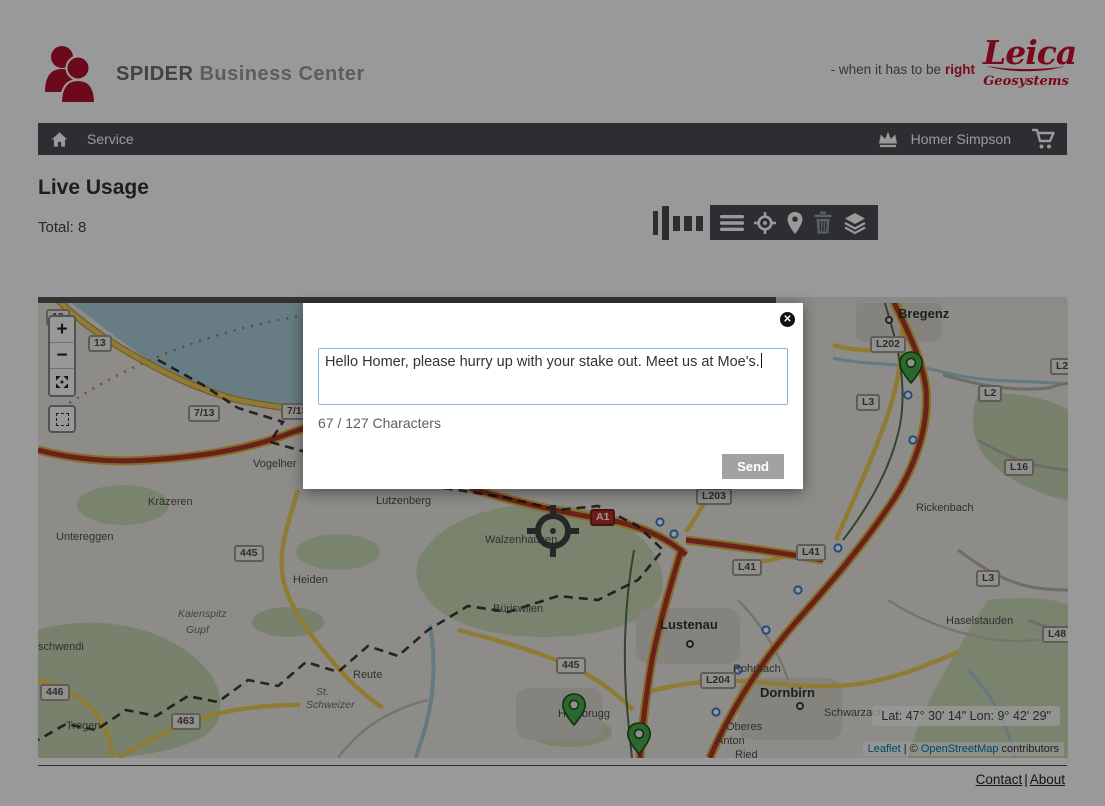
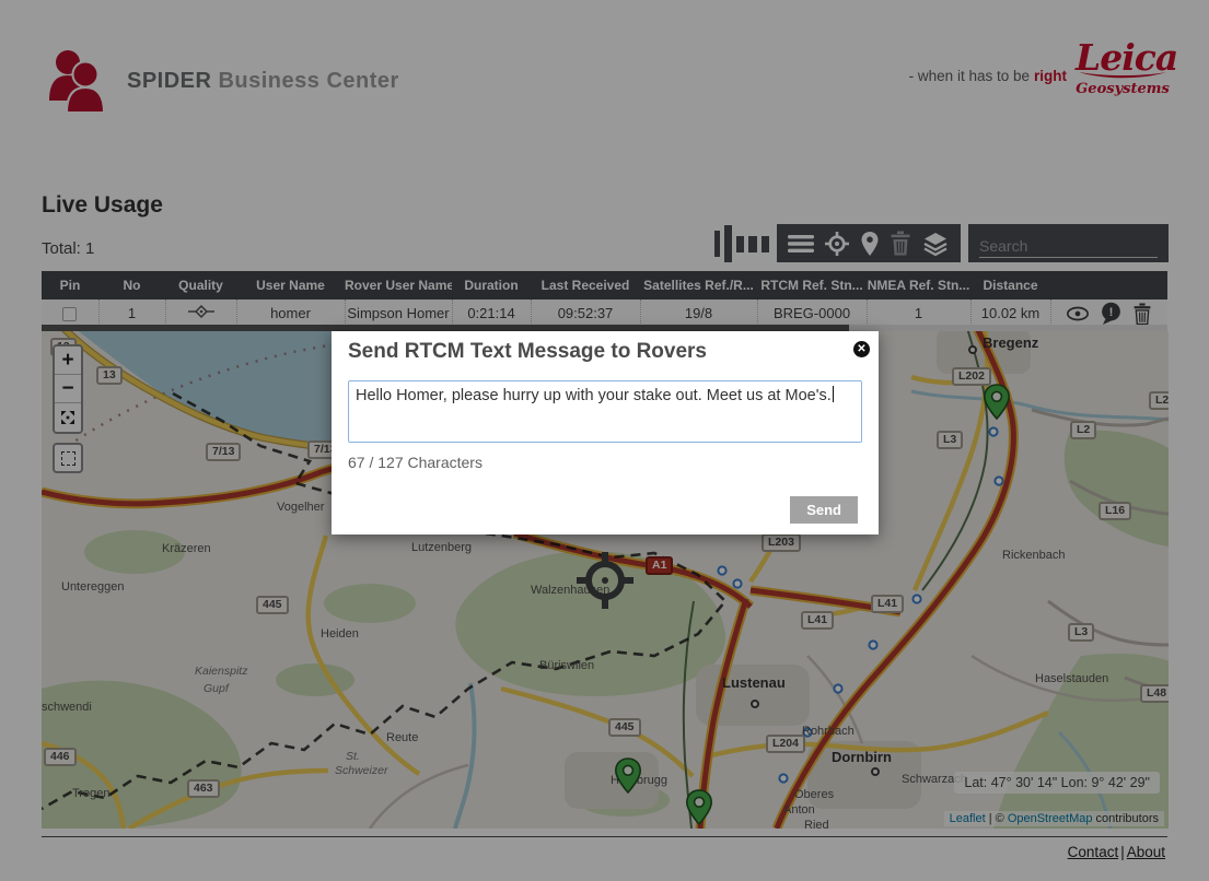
  SPIDER Business Center
  - when it has to be right
  Leica
  Geosystems
- Service
- Homer Simpson
  Live Usage
- Total: 8
+ Total: 1
+ Search
+ Pin	No	Quality	User Name	Rover User Name	Duration	Last Received	Satellites Ref./R...	RTCM Ref. Stn...	NMEA Ref. Stn...	Distance
+ 	1		homer	Simpson Homer	0:21:14	09:52:37	19/8	BREG-0000	1	10.02 km	!
  Bregenz
  Kräzeren
  Untereggen
  Vogelher
  Lutzenberg
  Walzenhauen
  Büriswilen
  Lustenau
  Heiden
  Kaienspitz
  Gupf
  St.
  Schweizer
  Reute
  Oberes
  Anton
  Ried
  Rohrbach
  Dornbirn
  Rickenbach
  Haselstauden
  schwendi
  Trogen
  Schwarzach
  13
  7/13
  7/1
  445
  445
  446
  463
  A1
  L203
  L202
  L3
  L3
  L2
  L2
  L16
  L41
  L41
  L204
  L48
  +
  −
  Lat: 47° 30' 14" Lon: 9° 42' 29"
  Leaflet | © OpenStreetMap contributors
  Contact | About
+ Send RTCM Text Message to Rovers
  ✕
  Hello Homer, please hurry up with your stake out. Meet us at Moe's.
  67 / 127 Characters
  Send
